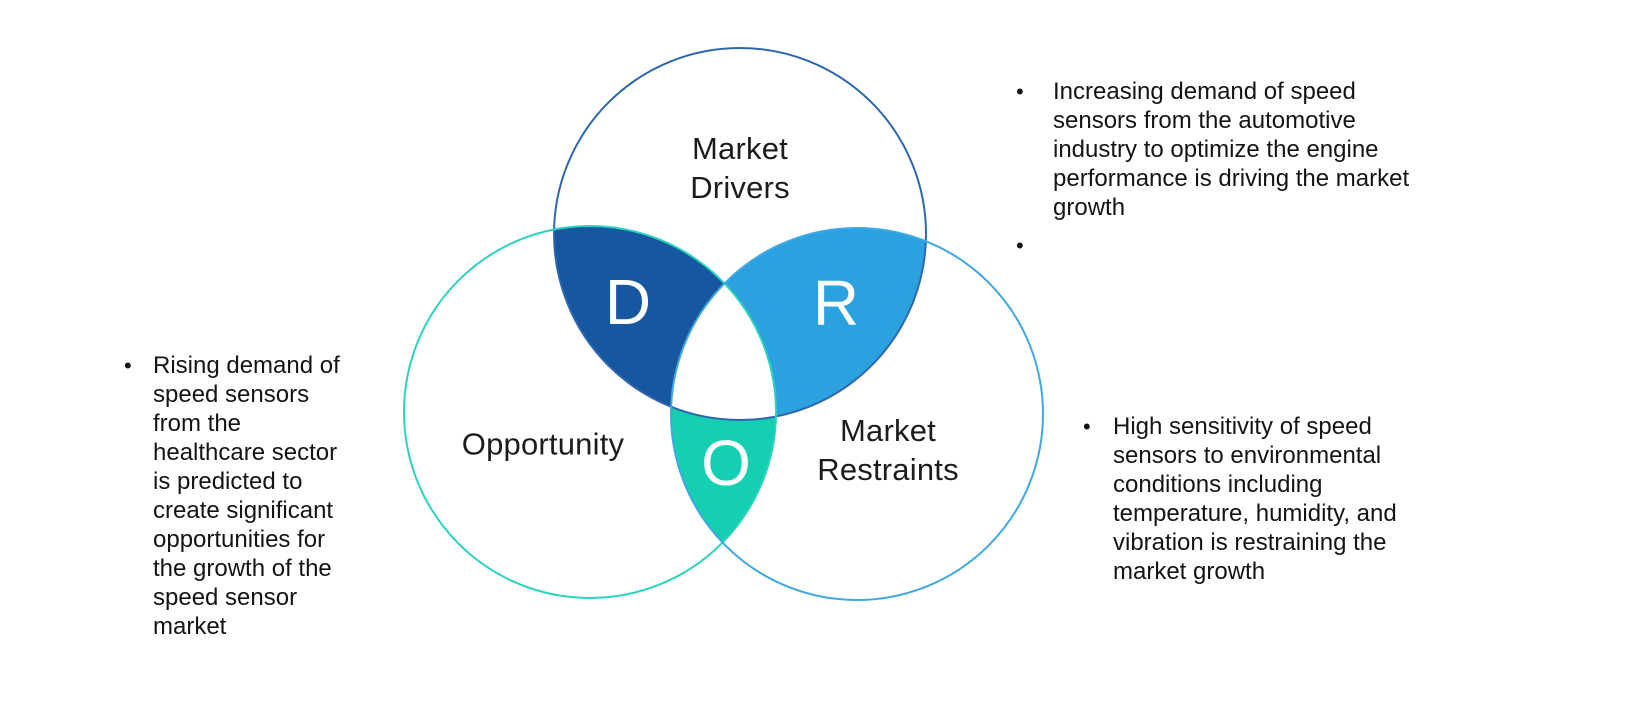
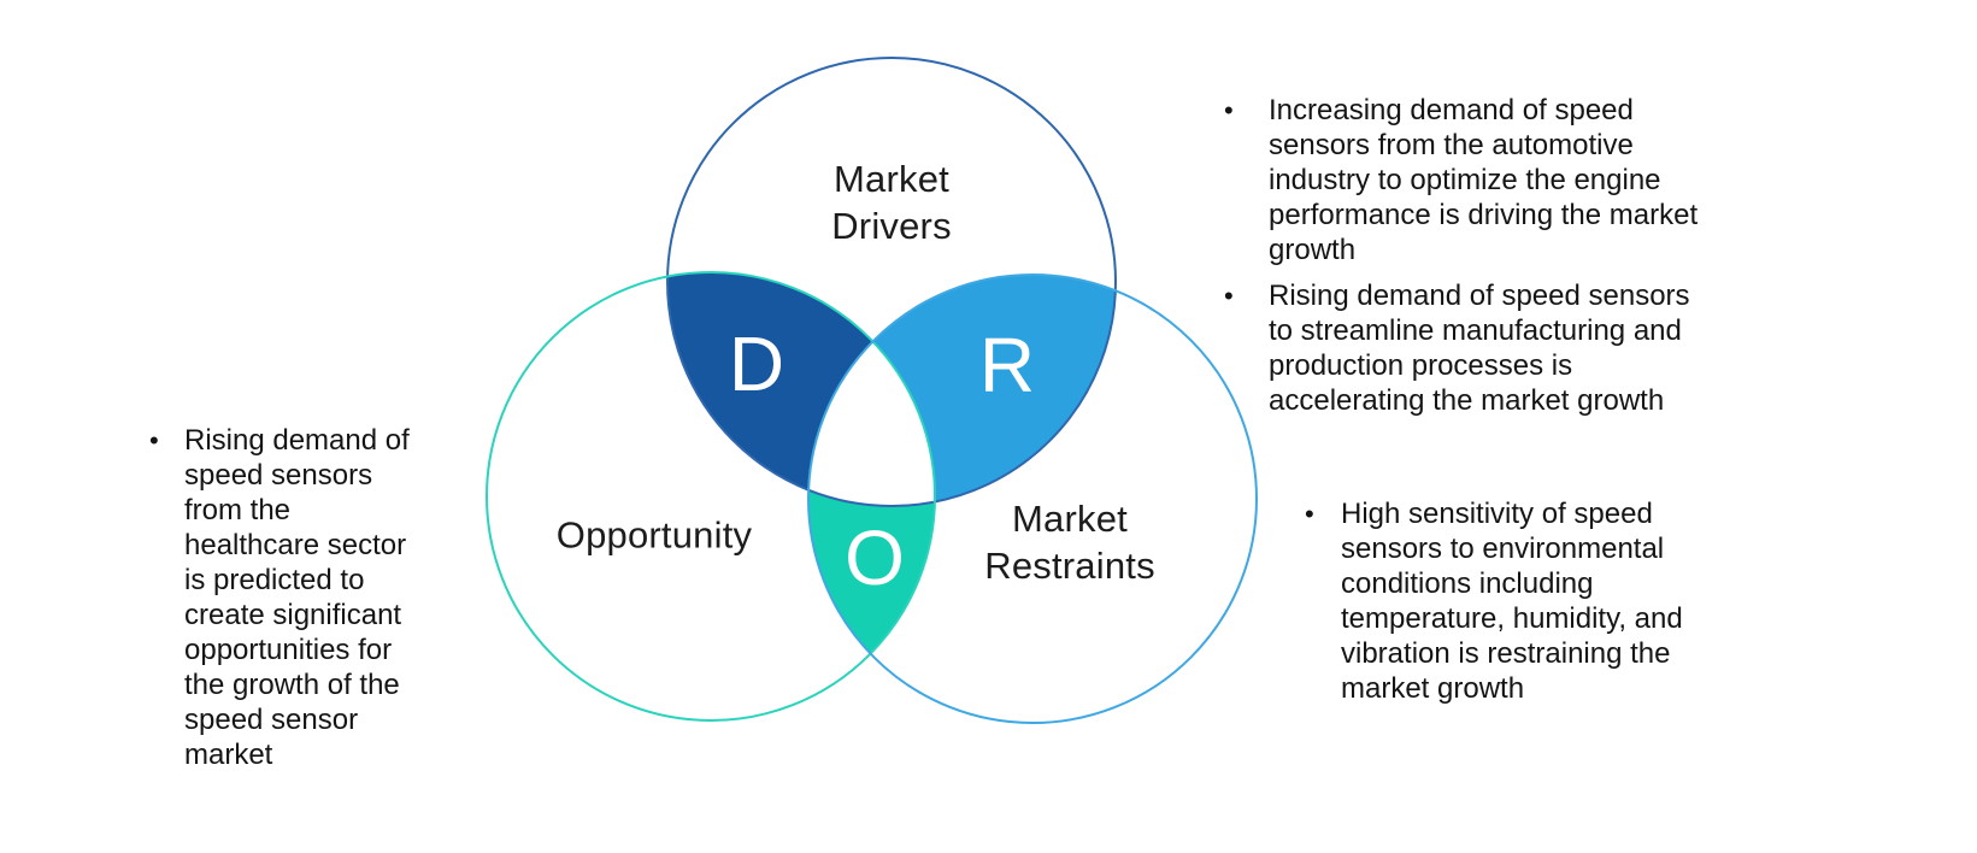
  Market
  Drivers
  Opportunity
  Market
  Restraints
  D
  R
  O
  •
  Rising demand of
  speed sensors
  from the
  healthcare sector
  is predicted to
  create significant
  opportunities for
  the growth of the
  speed sensor
  market
  •
  Increasing demand of speed
  sensors from the automotive
  industry to optimize the engine
  performance is driving the market
  growth
  •
+ Rising demand of speed sensors
+ to streamline manufacturing and
+ production processes is
+ accelerating the market growth
  •
  High sensitivity of speed
  sensors to environmental
  conditions including
  temperature, humidity, and
  vibration is restraining the
  market growth
